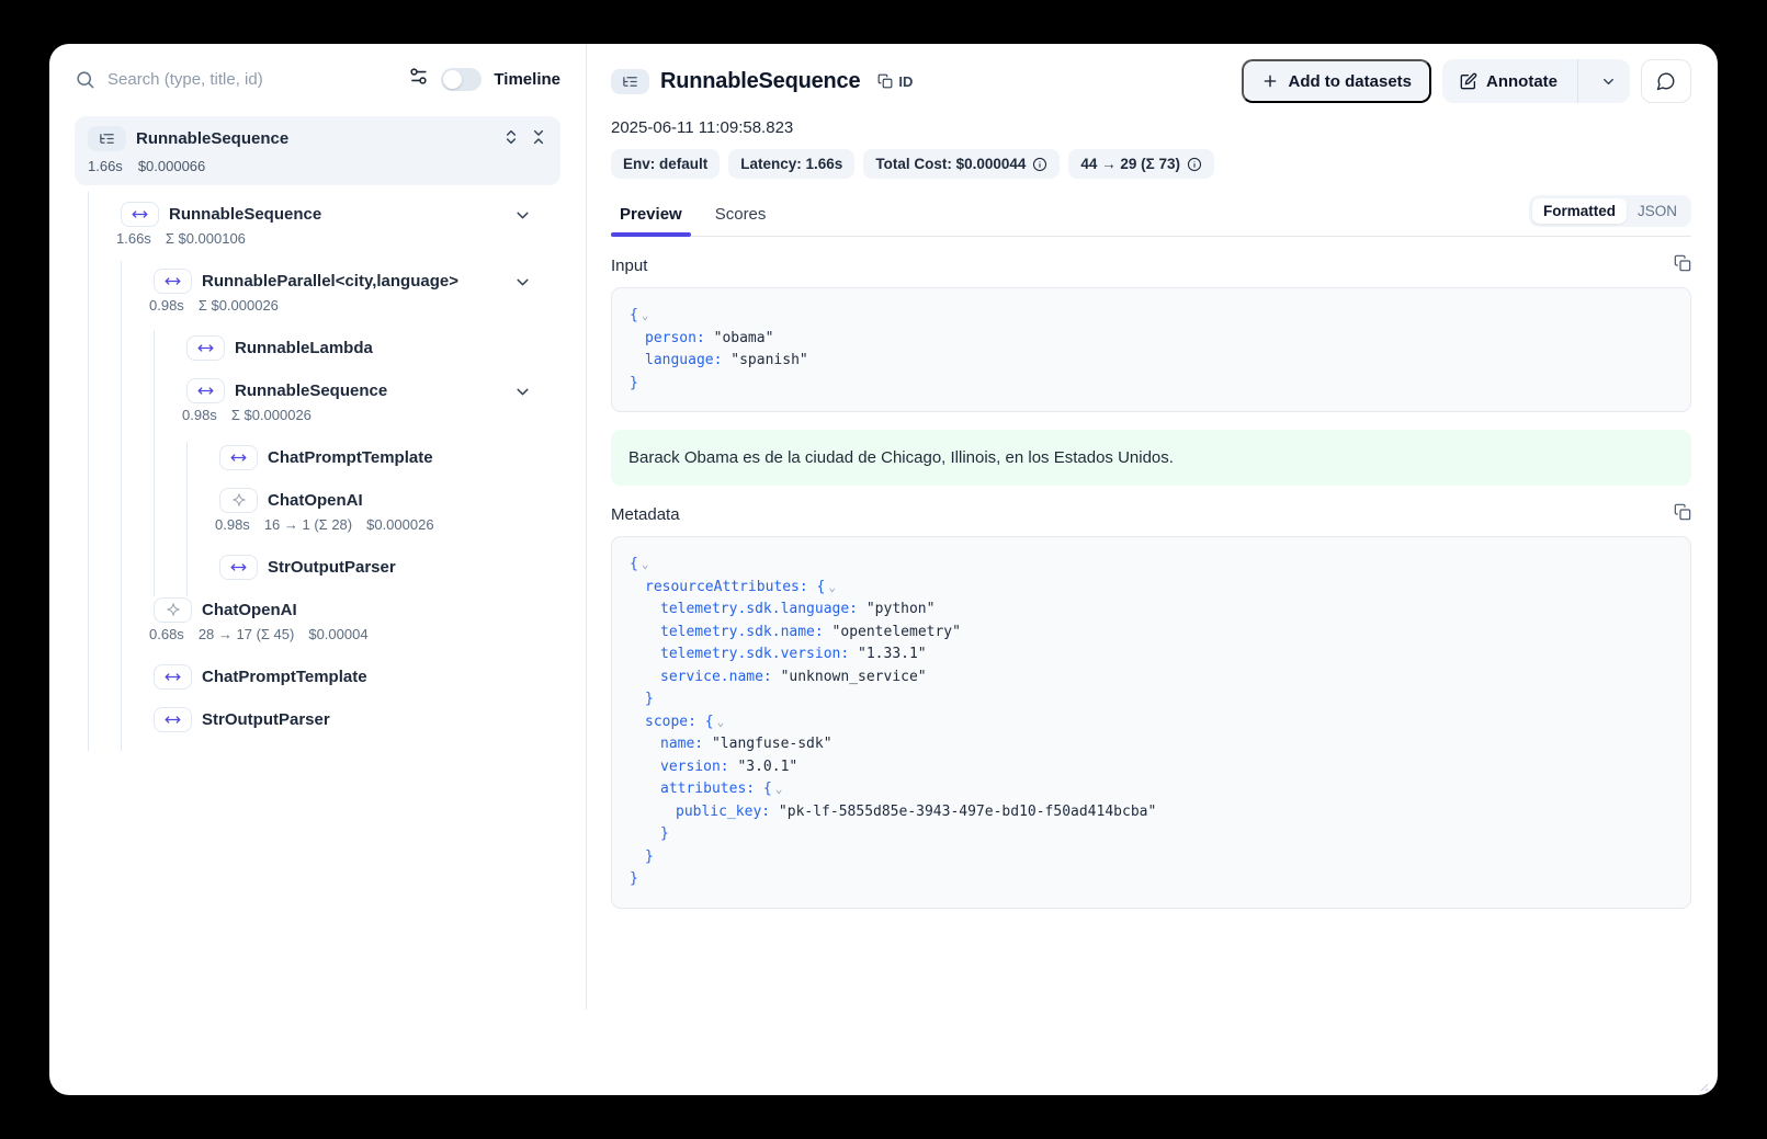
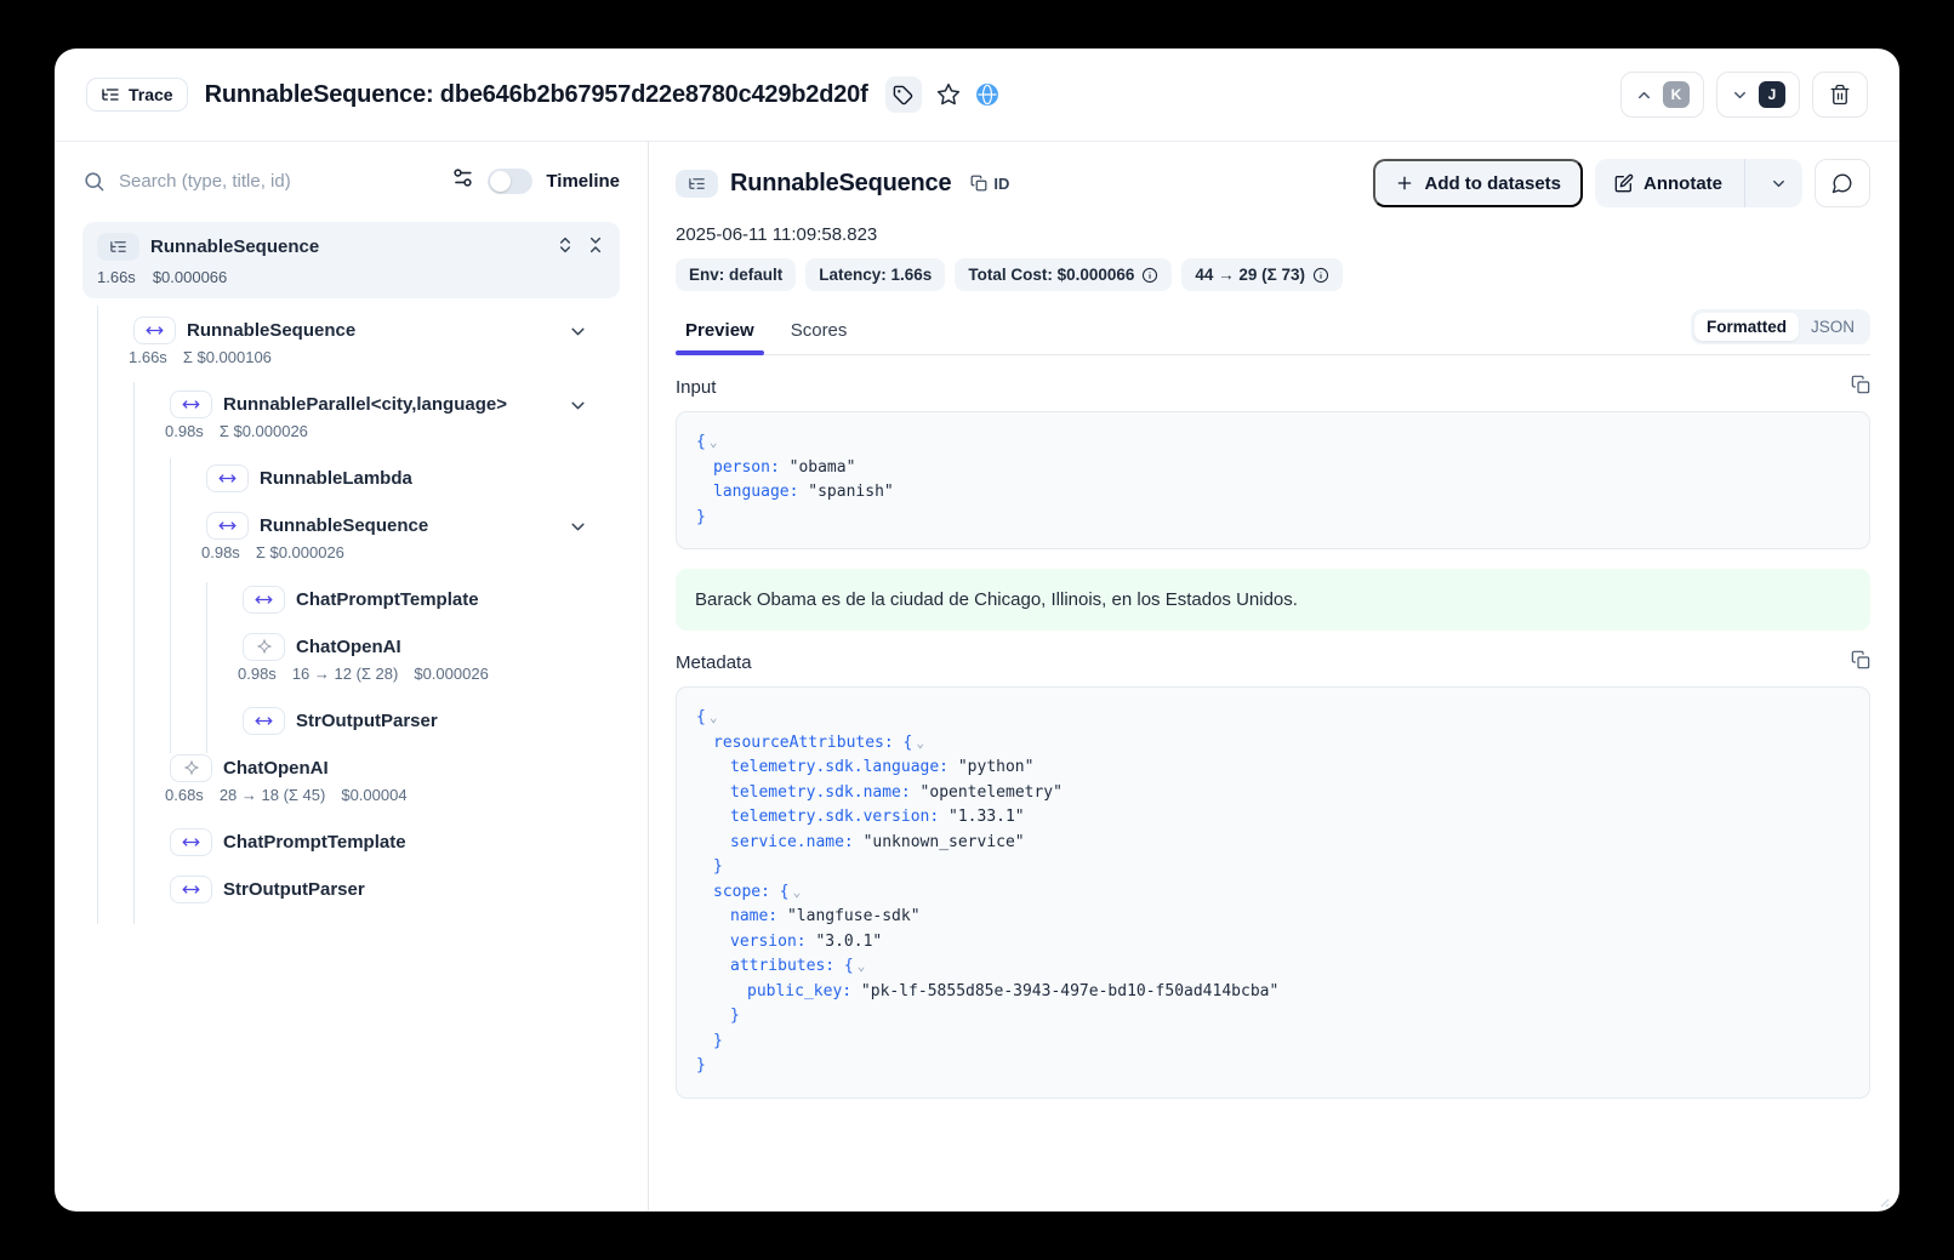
+ Trace
+ RunnableSequence: dbe646b2b67957d22e8780c429b2d20f
+ K
+ J
  Search (type, title, id)
  Timeline
  RunnableSequence
  1.66s
  $0.000066
  RunnableSequence
  1.66s
  Σ $0.000106
  RunnableParallel<city,language>
  0.98s
  Σ $0.000026
  RunnableLambda
  RunnableSequence
  0.98s
  Σ $0.000026
  ChatPromptTemplate
  ChatOpenAI
  0.98s
- 16 → 1 (Σ 28)
+ 16 → 12 (Σ 28)
  $0.000026
  StrOutputParser
  ChatOpenAI
  0.68s
- 28 → 17 (Σ 45)
+ 28 → 18 (Σ 45)
  $0.00004
  ChatPromptTemplate
  StrOutputParser
  RunnableSequence
  ID
  Add to datasets
  Annotate
  2025-06-11 11:09:58.823
  Env: default
  Latency: 1.66s
- Total Cost: $0.000044
+ Total Cost: $0.000066
  44 → 29 (Σ 73)
  Preview
  Scores
  Formatted
  JSON
  Input
  { ⌄
  person: "obama"
  language: "spanish"
  }
  Barack Obama es de la ciudad de Chicago, Illinois, en los Estados Unidos.
  Metadata
  { ⌄
  resourceAttributes: { ⌄
  telemetry.sdk.language: "python"
  telemetry.sdk.name: "opentelemetry"
  telemetry.sdk.version: "1.33.1"
  service.name: "unknown_service"
  }
  scope: { ⌄
  name: "langfuse-sdk"
  version: "3.0.1"
  attributes: { ⌄
  public_key: "pk-lf-5855d85e-3943-497e-bd10-f50ad414bcba"
  }
  }
  }
